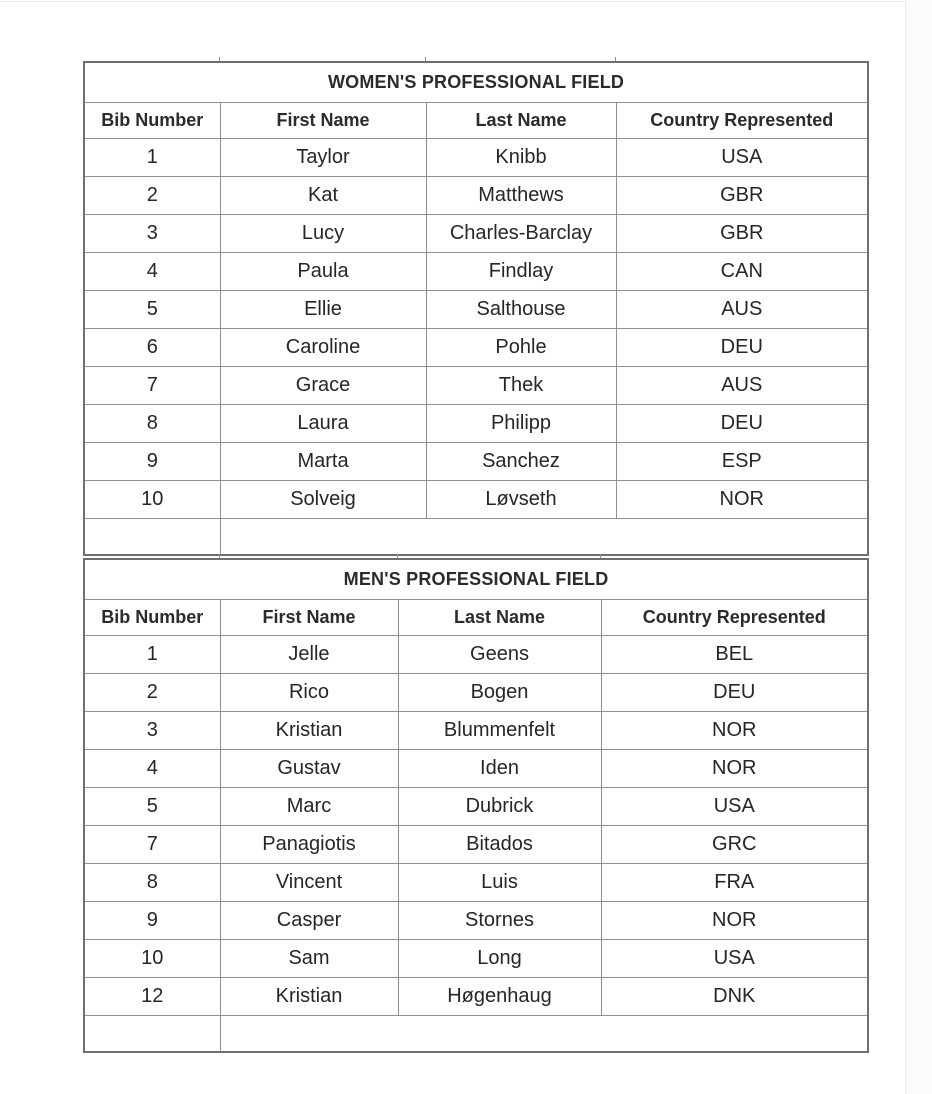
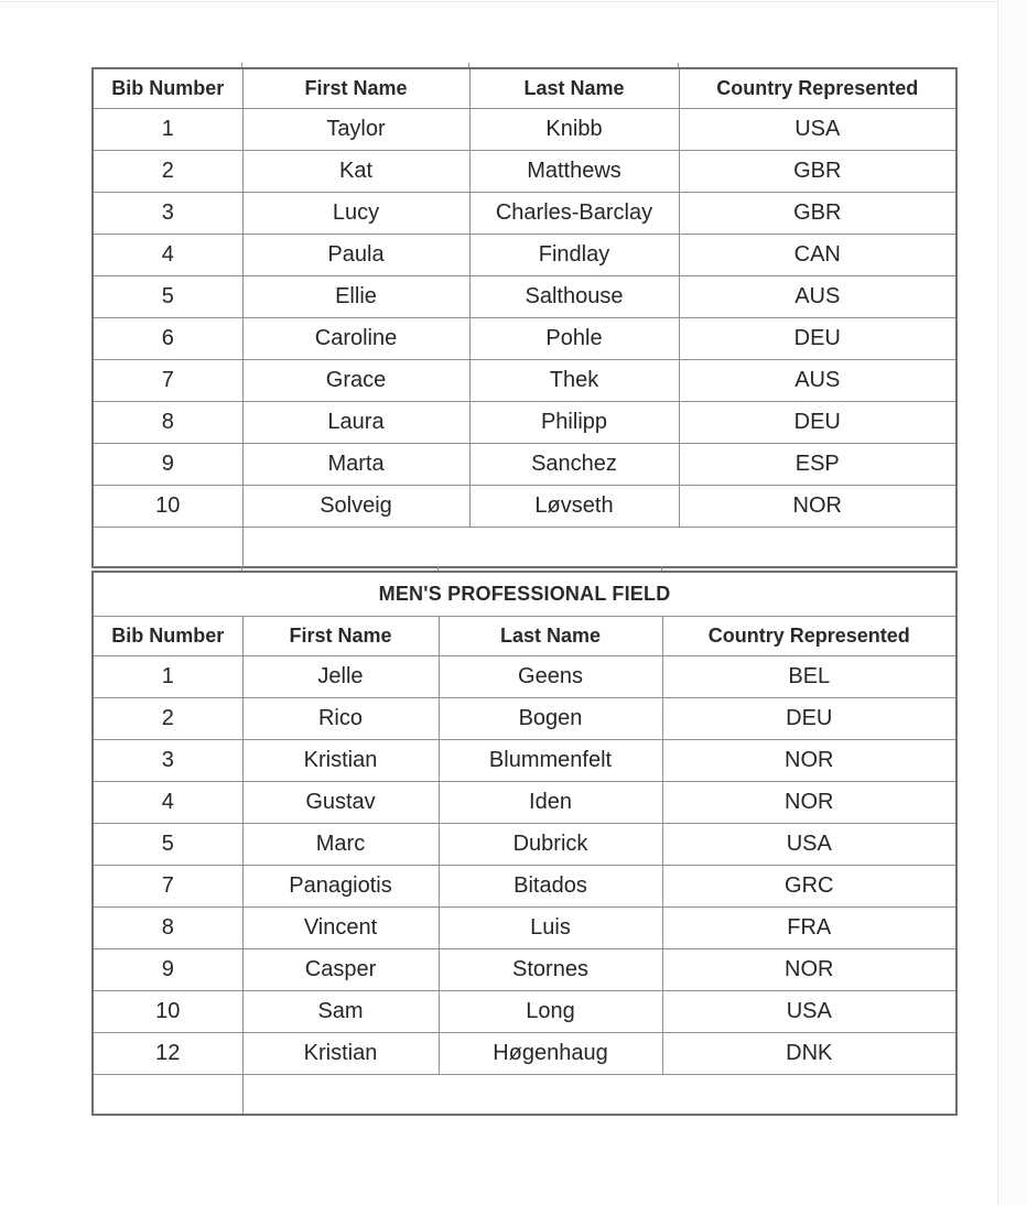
- WOMEN'S PROFESSIONAL FIELD
  Bib Number	First Name	Last Name	Country Represented
  1	Taylor	Knibb	USA
  2	Kat	Matthews	GBR
  3	Lucy	Charles-Barclay	GBR
  4	Paula	Findlay	CAN
  5	Ellie	Salthouse	AUS
  6	Caroline	Pohle	DEU
  7	Grace	Thek	AUS
  8	Laura	Philipp	DEU
  9	Marta	Sanchez	ESP
  10	Solveig	Løvseth	NOR
  MEN'S PROFESSIONAL FIELD
  Bib Number	First Name	Last Name	Country Represented
  1	Jelle	Geens	BEL
  2	Rico	Bogen	DEU
  3	Kristian	Blummenfelt	NOR
  4	Gustav	Iden	NOR
  5	Marc	Dubrick	USA
  7	Panagiotis	Bitados	GRC
  8	Vincent	Luis	FRA
  9	Casper	Stornes	NOR
  10	Sam	Long	USA
  12	Kristian	Høgenhaug	DNK
